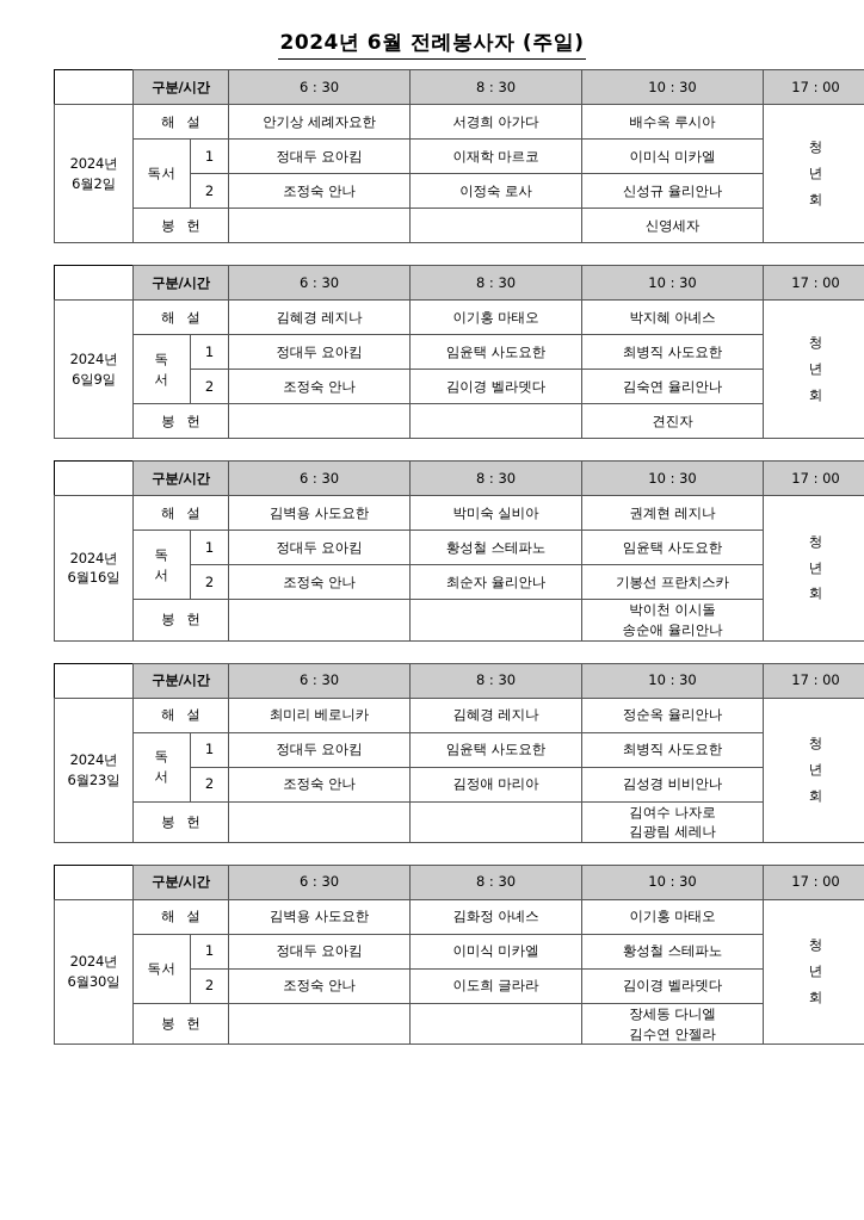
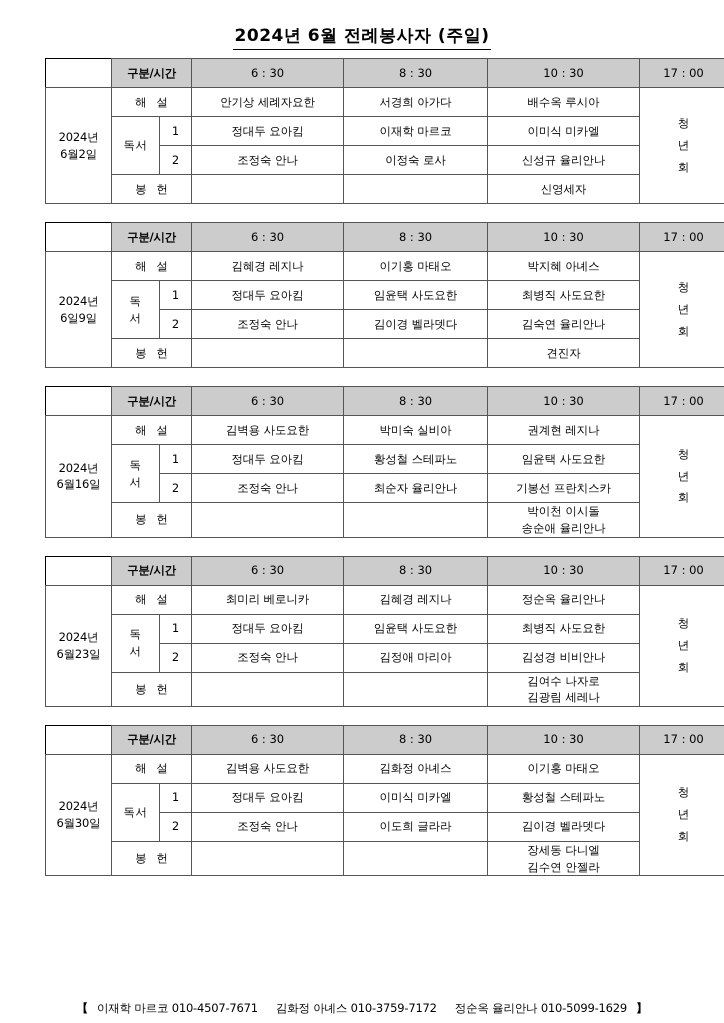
  2024년 6월 전례봉사자 (주일)
  	구분/시간	6 : 30	8 : 30	10 : 30	17 : 00
  2024년6월2일	해 설	안기상 세례자요한	서경희 아가다	배수옥 루시아	청년회
  독서	1	정대두 요아킴	이재학 마르코	이미식 미카엘
  2	조정숙 안나	이정숙 로사	신성규 율리안나
  봉 헌			신영세자
  	구분/시간	6 : 30	8 : 30	10 : 30	17 : 00
  2024년6일9일	해 설	김혜경 레지나	이기홍 마태오	박지혜 아녜스	청년회
  독서	1	정대두 요아킴	임윤택 사도요한	최병직 사도요한
  2	조정숙 안나	김이경 벨라뎃다	김숙연 율리안나
  봉 헌			견진자
  	구분/시간	6 : 30	8 : 30	10 : 30	17 : 00
  2024년6월16일	해 설	김벽용 사도요한	박미숙 실비아	권계현 레지나	청년회
  독서	1	정대두 요아킴	황성철 스테파노	임윤택 사도요한
  2	조정숙 안나	최순자 율리안나	기봉선 프란치스카
  봉 헌			박이천 이시돌송순애 율리안나
  	구분/시간	6 : 30	8 : 30	10 : 30	17 : 00
  2024년6월23일	해 설	최미리 베로니카	김혜경 레지나	정순옥 율리안나	청년회
  독서	1	정대두 요아킴	임윤택 사도요한	최병직 사도요한
  2	조정숙 안나	김정애 마리아	김성경 비비안나
  봉 헌			김여수 나자로김광림 세레나
  	구분/시간	6 : 30	8 : 30	10 : 30	17 : 00
  2024년6월30일	해 설	김벽용 사도요한	김화정 아녜스	이기홍 마태오	청년회
  독서	1	정대두 요아킴	이미식 미카엘	황성철 스테파노
  2	조정숙 안나	이도희 글라라	김이경 벨라뎃다
  봉 헌			장세동 다니엘김수연 안젤라
+ 【 이재학 마르코 010-4507-7671 김화정 아녜스 010-3759-7172 정순옥 율리안나 010-5099-1629 】
